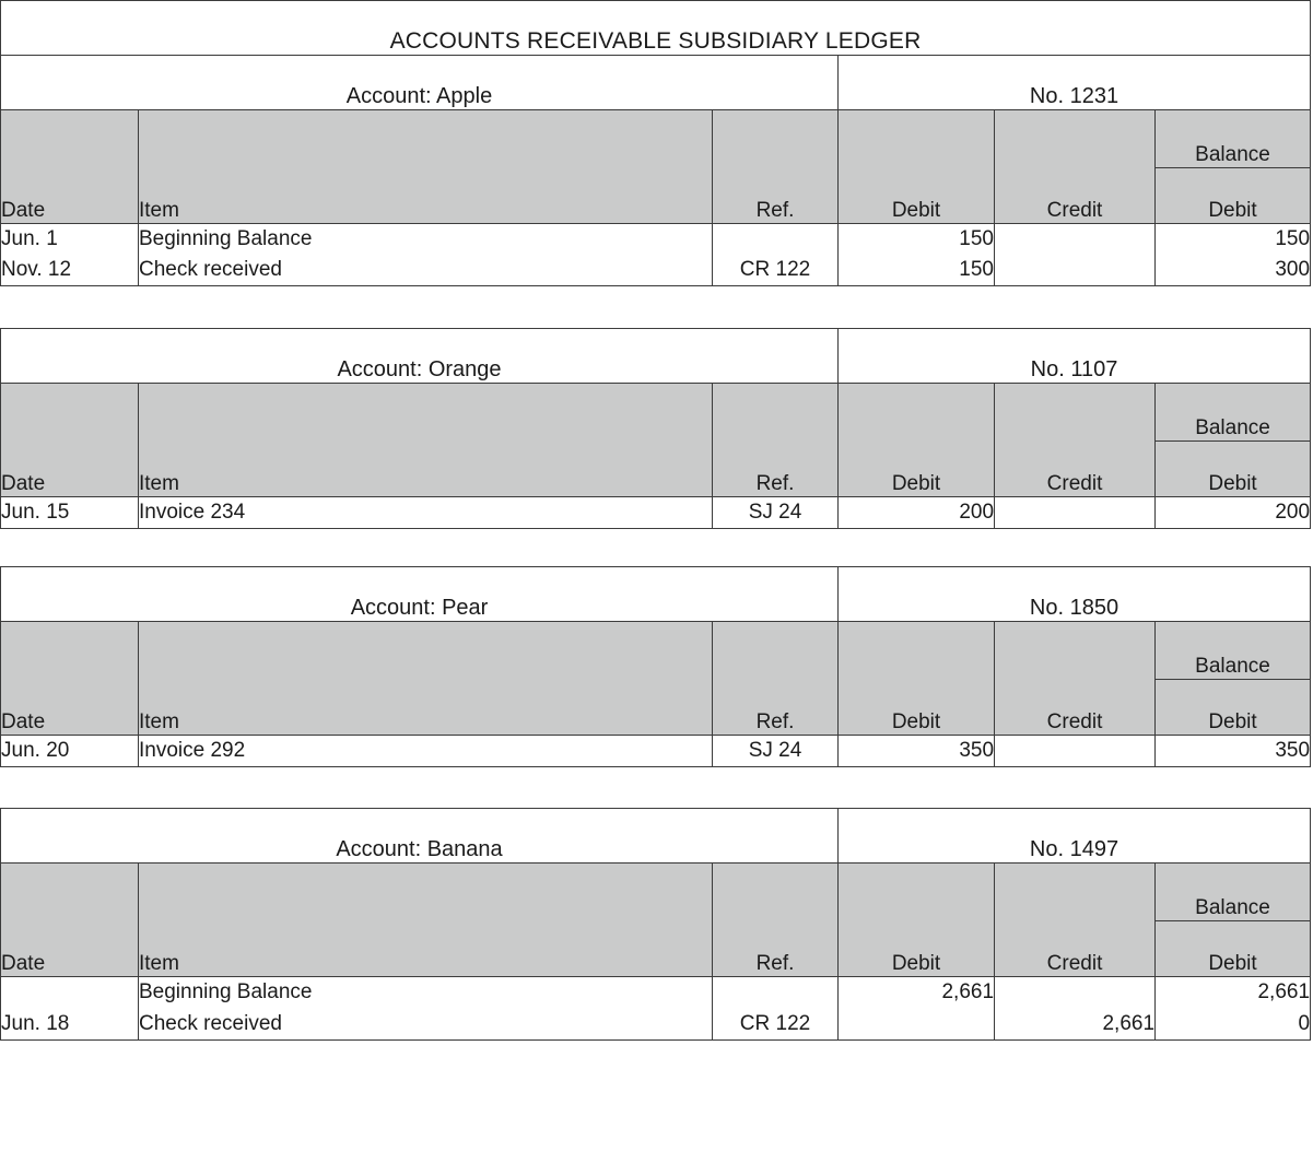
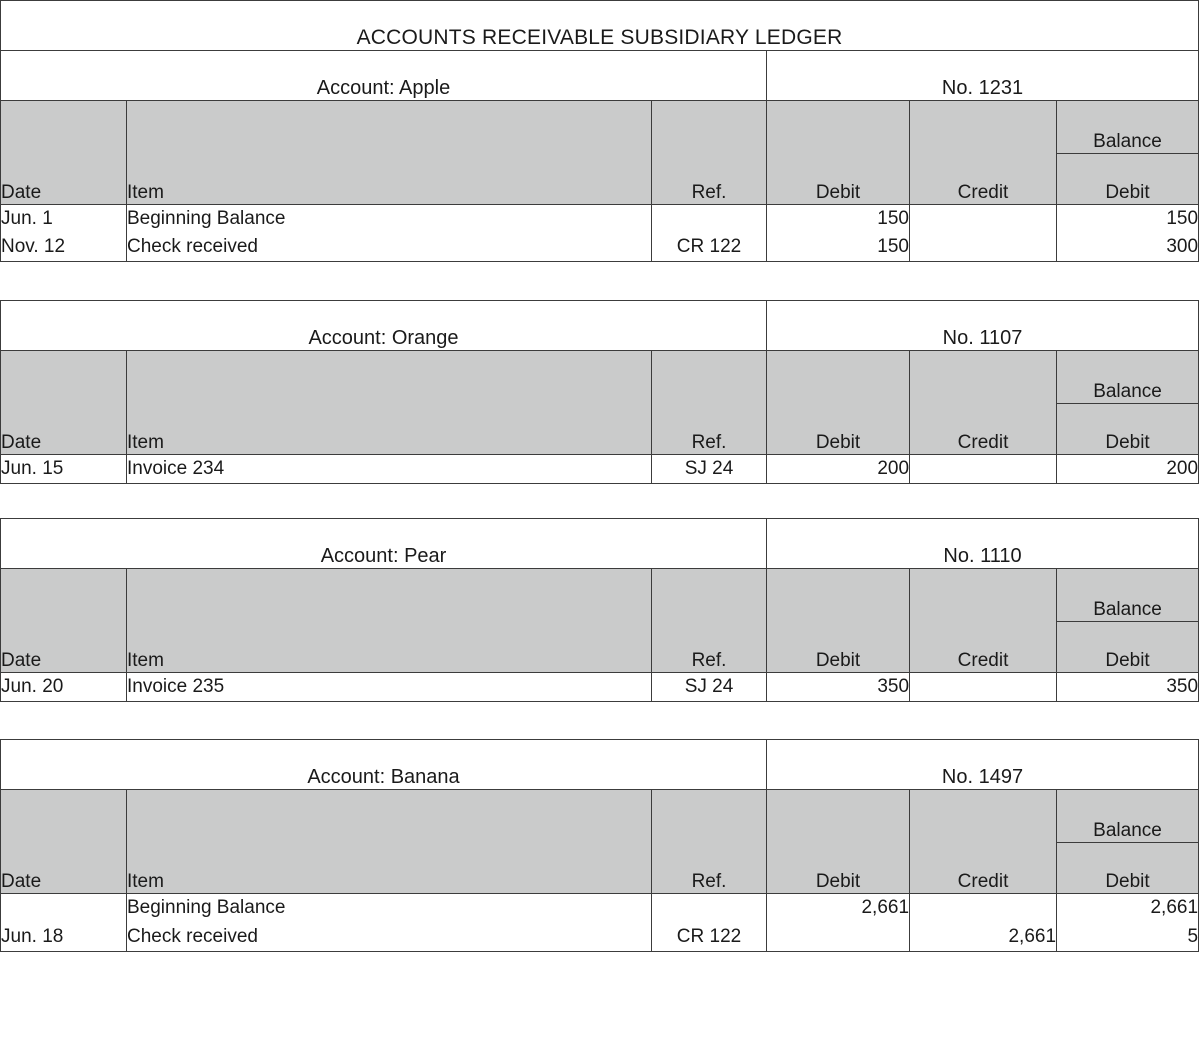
  ACCOUNTS RECEIVABLE SUBSIDIARY LEDGER
  Account: Apple	No. 1231
  Date	Item	Ref.	Debit	Credit	Balance
  Debit
  Jun. 1 Nov. 12	Beginning Balance Check received	CR 122	150 150		150 300
  Account: Orange	No. 1107
  Date	Item	Ref.	Debit	Credit	Balance
  Debit
  Jun. 15	Invoice 234	SJ 24	200		200
- Account: Pear	No. 1850
+ Account: Pear	No. 1110
  Date	Item	Ref.	Debit	Credit	Balance
  Debit
- Jun. 20	Invoice 292	SJ 24	350		350
+ Jun. 20	Invoice 235	SJ 24	350		350
  Account: Banana	No. 1497
  Date	Item	Ref.	Debit	Credit	Balance
  Debit
- Jun. 18	Beginning Balance Check received	CR 122	2,661	2,661	2,661 0
+ Jun. 18	Beginning Balance Check received	CR 122	2,661	2,661	2,661 5
